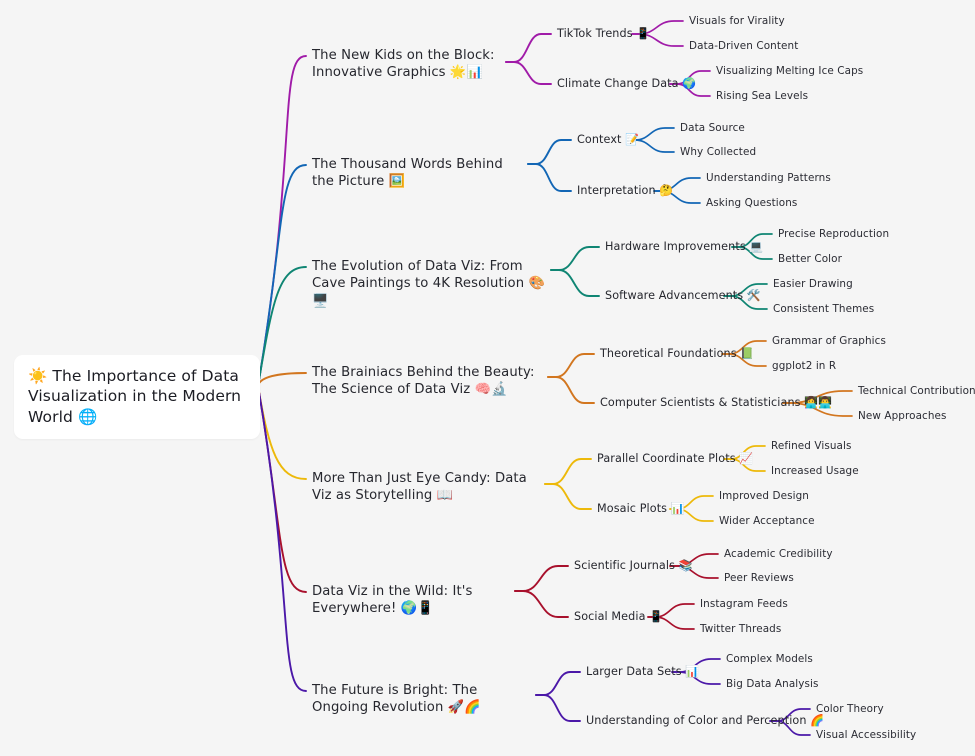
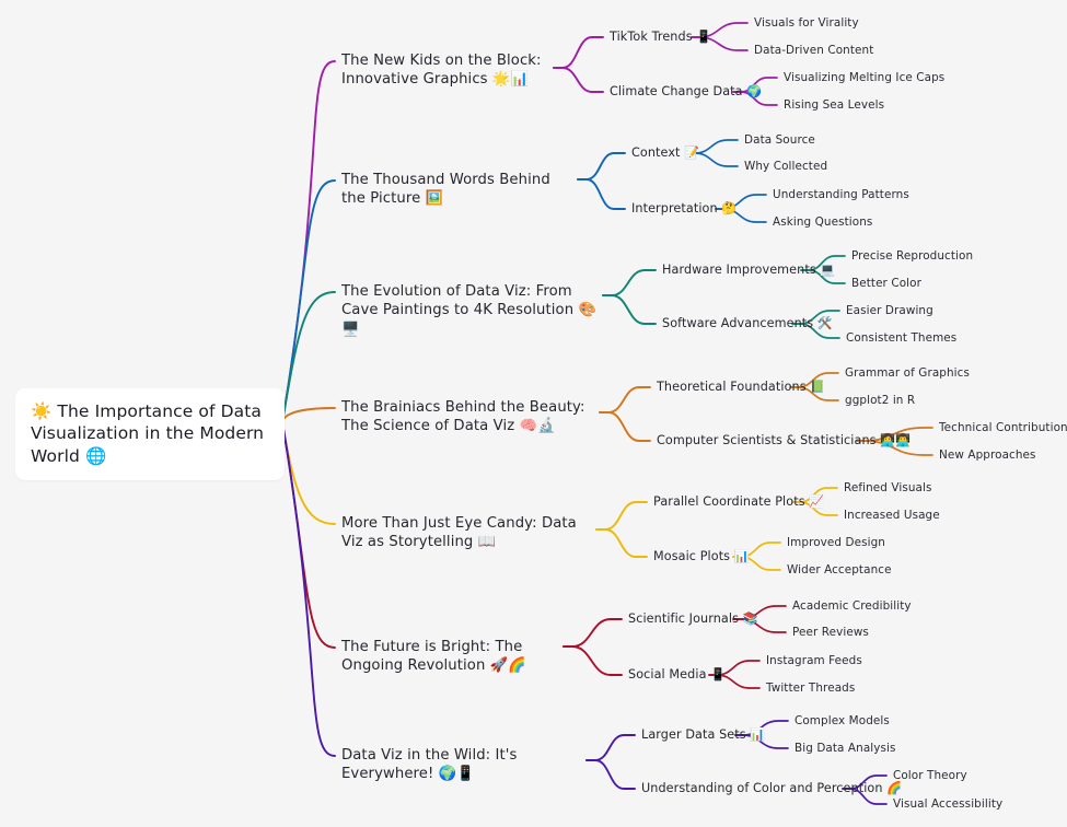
  ☀️ The Importance of Data Visualization in the Modern World 🌐
  The New Kids on the Block: Innovative Graphics 🌟📊
  TikTok Trends 📱
  Visuals for Virality
  Data-Driven Content
  Climate Change Data 🌍
  Visualizing Melting Ice Caps
  Rising Sea Levels
  The Thousand Words Behind the Picture 🖼️
  Context 📝
  Data Source
  Why Collected
  Interpretation 🤔
  Understanding Patterns
  Asking Questions
  The Evolution of Data Viz: From Cave Paintings to 4K Resolution 🎨🖥️
  Hardware Improvements 💻
  Precise Reproduction
  Better Color
  Software Advancements 🛠️
  Easier Drawing
  Consistent Themes
  The Brainiacs Behind the Beauty: The Science of Data Viz 🧠🔬
  Theoretical Foundations 📗
  Grammar of Graphics
  ggplot2 in R
  Computer Scientists & Statisticians 👩‍💻👨‍💻
  Technical Contribution
  New Approaches
  More Than Just Eye Candy: Data Viz as Storytelling 📖
  Parallel Coordinate Plots 📈
  Refined Visuals
  Increased Usage
  Mosaic Plots 📊
  Improved Design
  Wider Acceptance
- Data Viz in the Wild: It's Everywhere! 🌍📱
+ The Future is Bright: The Ongoing Revolution 🚀🌈
  Scientific Journals 📚
  Academic Credibility
  Peer Reviews
  Social Media 📱
  Instagram Feeds
  Twitter Threads
- The Future is Bright: The Ongoing Revolution 🚀🌈
+ Data Viz in the Wild: It's Everywhere! 🌍📱
  Larger Data Sets 📊
  Complex Models
  Big Data Analysis
  Understanding of Color and Perception 🌈
  Color Theory
  Visual Accessibility
